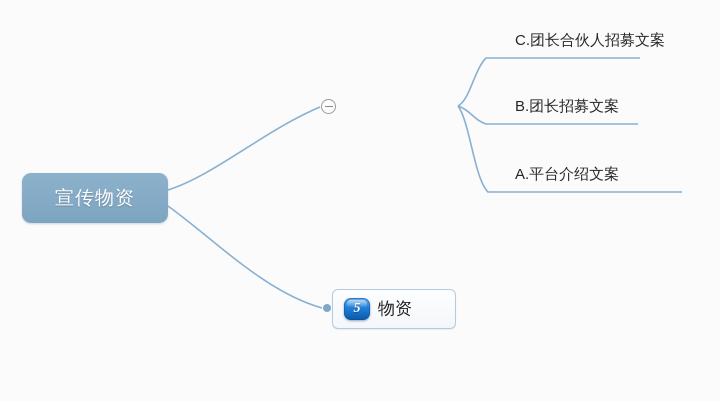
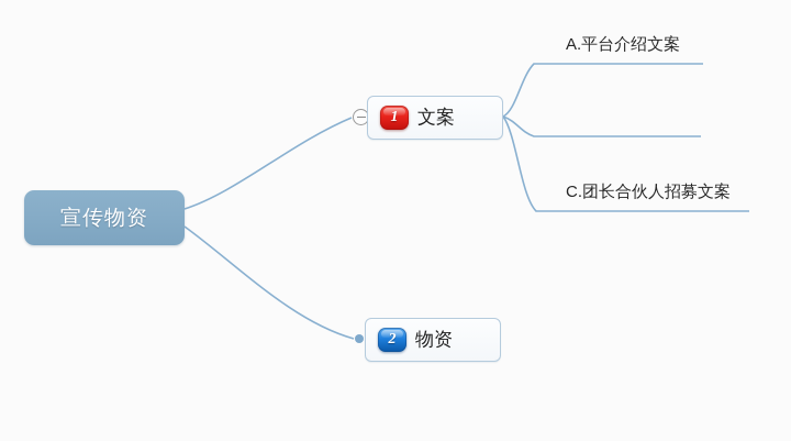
  宣传物资
+ 1
+ 文案
- 5
+ 2
  物资
- C.团长合伙人招募文案
+ A.平台介绍文案
- B.团长招募文案
- A.平台介绍文案
+ C.团长合伙人招募文案
